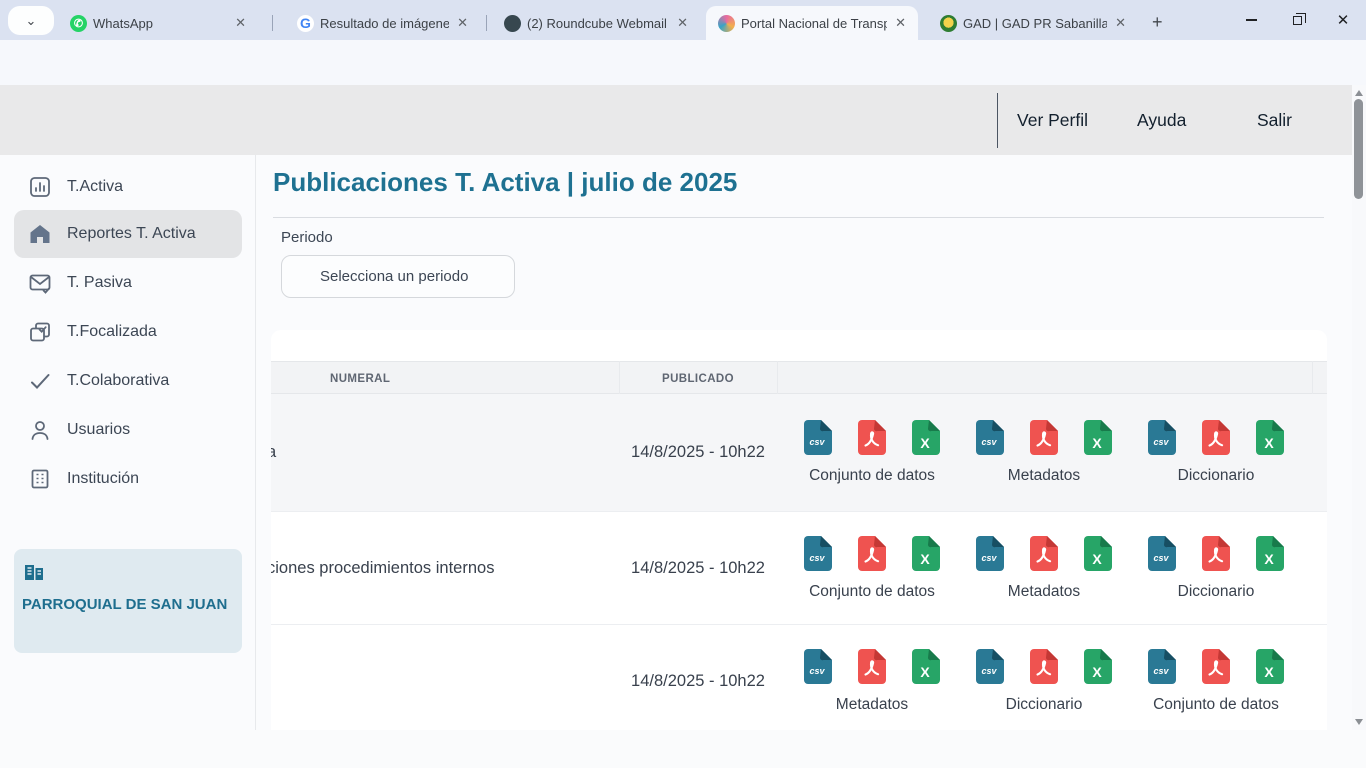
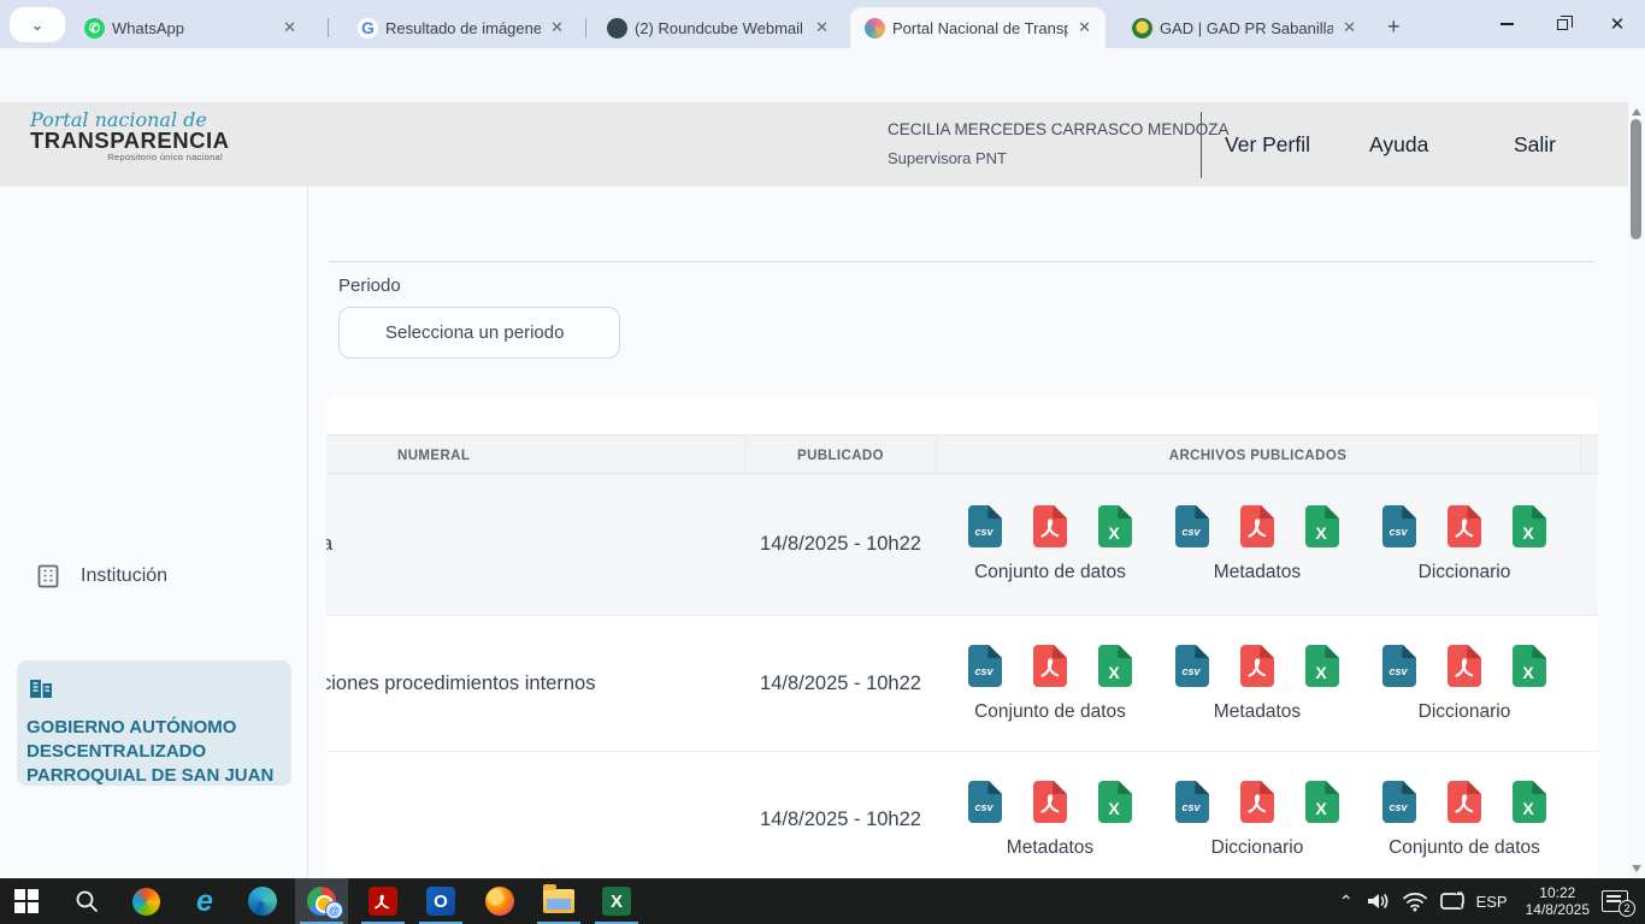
  ⌄
  ✆
  WhatsApp
  ✕
  G
  Resultado de imágene
  ✕
  (2) Roundcube Webmail
  ✕
  Portal Nacional de Transp
  ✕
  GAD | GAD PR Sabanilla
  ✕
  +
  ✕
+ Portal nacional de
+ TRANSPARENCIA
+ Repositorio único nacional
+ CECILIA MERCEDES CARRASCO MENDOZA
+ Supervisora PNT
  Ver Perfil
  Ayuda
  Salir
- T.Activa
- Reportes T. Activa
- T. Pasiva
- T.Focalizada
- T.Colaborativa
- Usuarios
  Institución
+ GOBIERNO AUTÓNOMO
+ DESCENTRALIZADO
  PARROQUIAL DE SAN JUAN
- Publicaciones T. Activa | julio de 2025
  Periodo
  Selecciona un periodo
  NUMERAL
  PUBLICADO
+ ARCHIVOS PUBLICADOS
  a
  14/8/2025 - 10h22
  Conjunto de datos
  Metadatos
  Diccionario
  ciones procedimientos internos
  14/8/2025 - 10h22
  Conjunto de datos
  Metadatos
  Diccionario
  14/8/2025 - 10h22
  Metadatos
  Diccionario
  Conjunto de datos
+ e
+ @
+ O
+ X
+ ⌃
+ ESP
+ 10:22
+ 14/8/2025
+ 2
